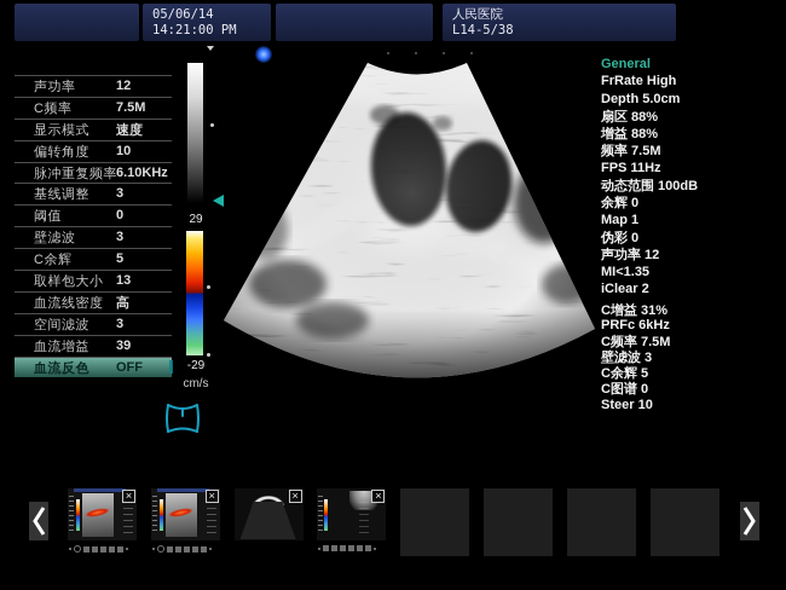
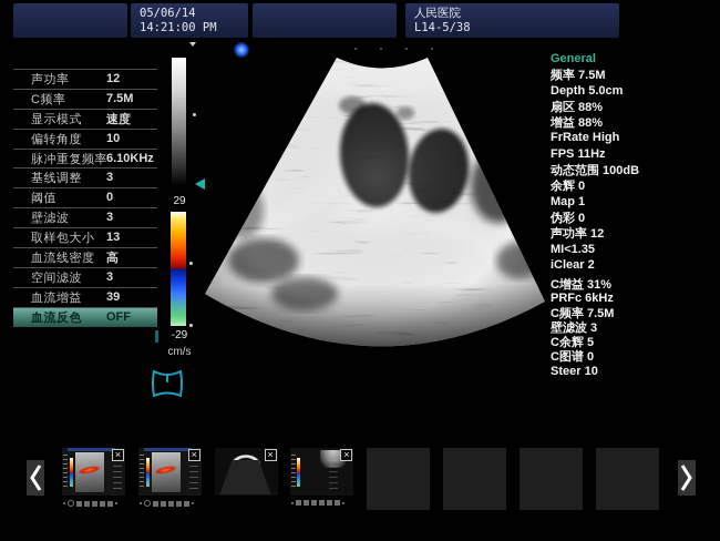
  05/06/14
  14:21:00 PM
  人民医院
  L14-5/38
  声功率
  12
  C频率
  7.5M
  显示模式
  速度
  偏转角度
  10
  脉冲重复频率
  6.10KHz
  基线调整
  3
  阈值
  0
  壁滤波
  3
- C余辉
- 5
  取样包大小
  13
  血流线密度
  高
  空间滤波
  3
  血流增益
  39
  血流反色
  OFF
  29
  -29
  cm/s
  General
- FrRate High
+ 频率 7.5M
  Depth 5.0cm
  扇区 88%
  增益 88%
- 频率 7.5M
+ FrRate High
  FPS 11Hz
  动态范围 100dB
  余辉 0
  Map 1
  伪彩 0
  声功率 12
  MI<1.35
  iClear 2
  C增益 31%
  PRFc 6kHz
  C频率 7.5M
  壁滤波 3
  C余辉 5
  C图谱 0
  Steer 10
  ×
  ×
  ×
  ×
